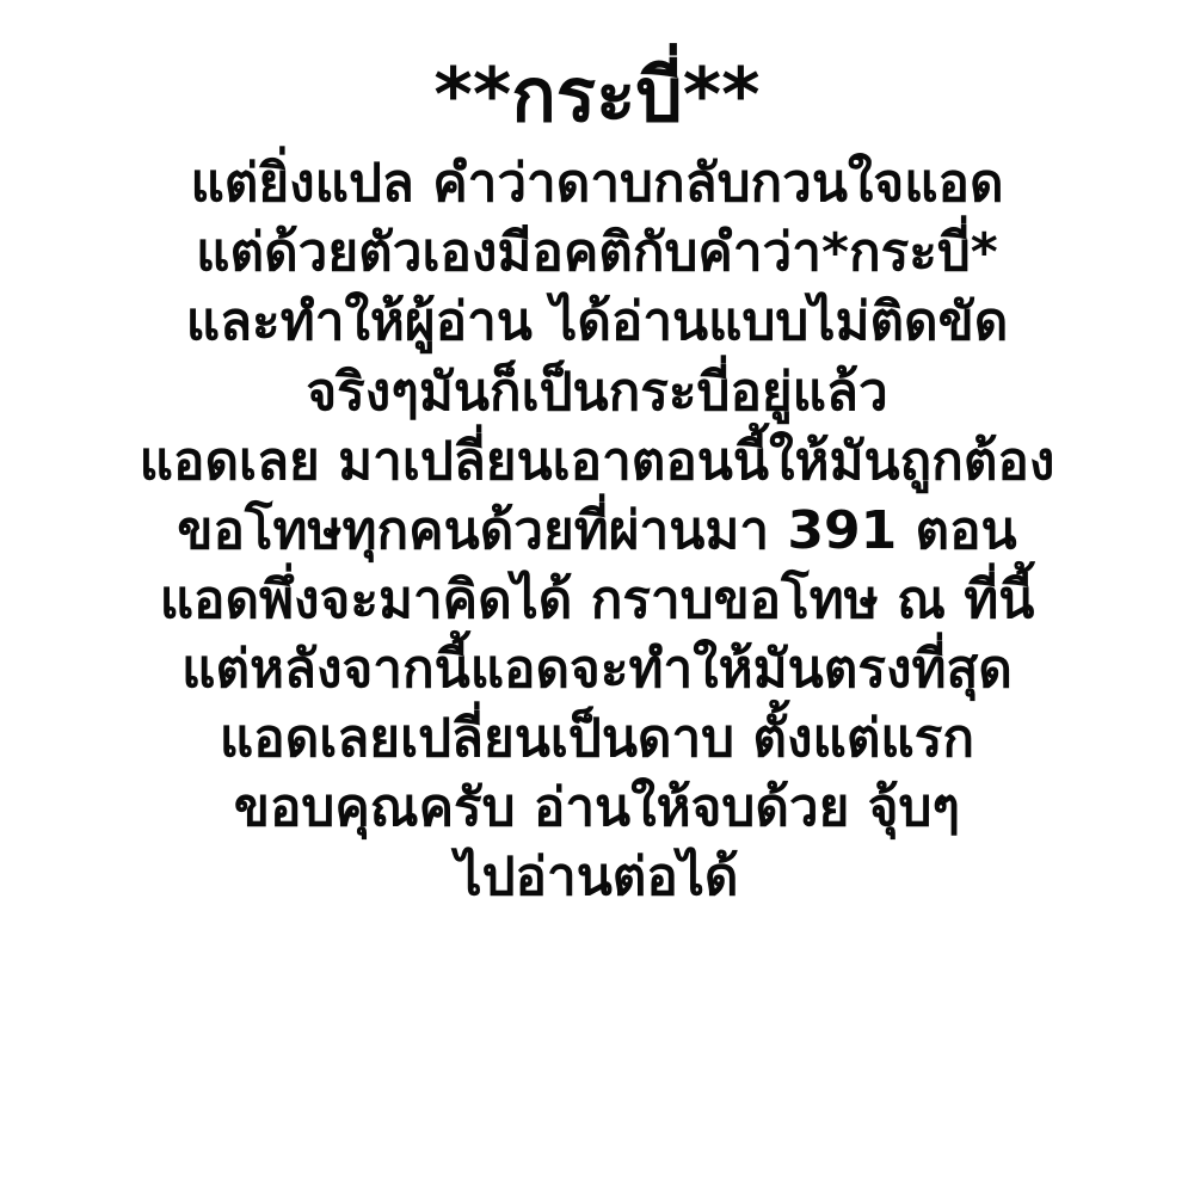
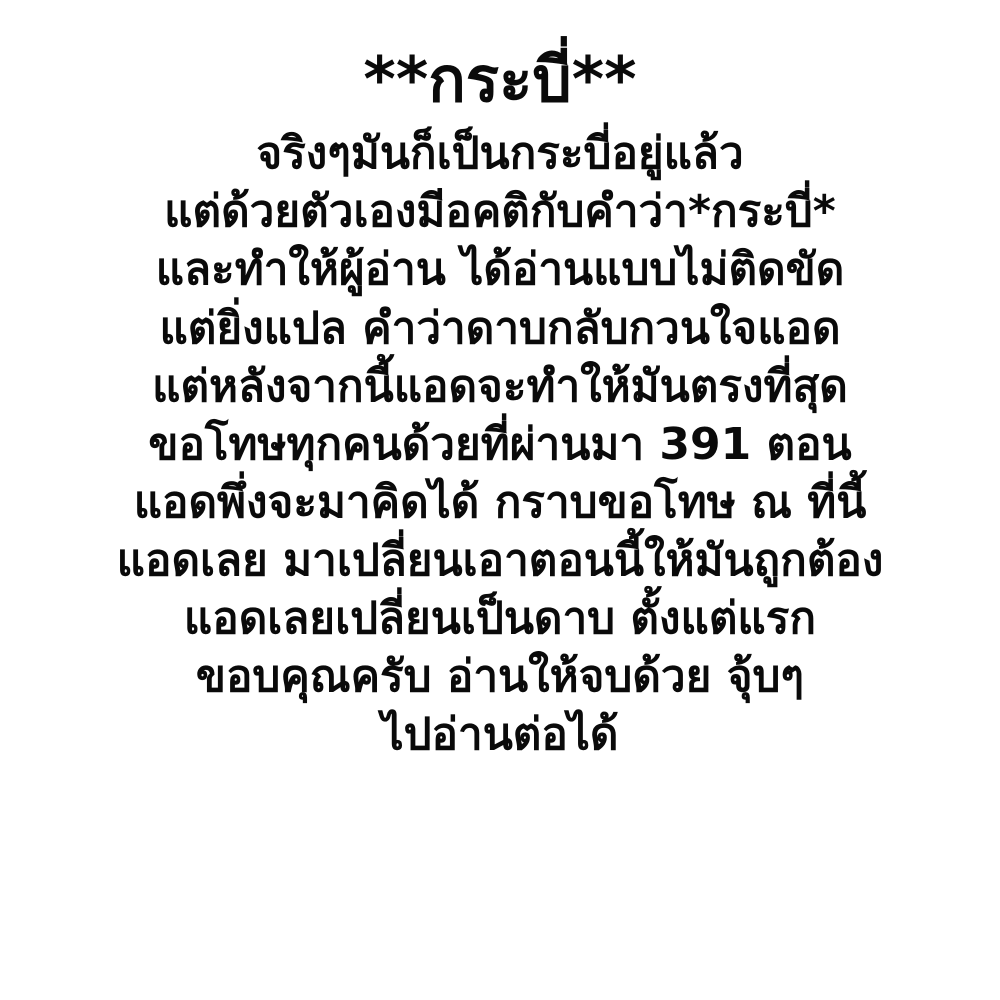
  **กระบี่**
- แต่ยิ่งแปล คำว่าดาบกลับกวนใจแอด
+ จริงๆมันก็เป็นกระบี่อยู่แล้ว
  แต่ด้วยตัวเองมีอคติกับคำว่า*กระบี่*
  และทำให้ผู้อ่าน ได้อ่านแบบไม่ติดขัด
- จริงๆมันก็เป็นกระบี่อยู่แล้ว
+ แต่ยิ่งแปล คำว่าดาบกลับกวนใจแอด
- แอดเลย มาเปลี่ยนเอาตอนนี้ให้มันถูกต้อง
+ แต่หลังจากนี้แอดจะทำให้มันตรงที่สุด
  ขอโทษทุกคนด้วยที่ผ่านมา 391 ตอน
  แอดพึ่งจะมาคิดได้ กราบขอโทษ ณ ที่นี้
- แต่หลังจากนี้แอดจะทำให้มันตรงที่สุด
+ แอดเลย มาเปลี่ยนเอาตอนนี้ให้มันถูกต้อง
  แอดเลยเปลี่ยนเป็นดาบ ตั้งแต่แรก
  ขอบคุณครับ อ่านให้จบด้วย จุ้บๆ
  ไปอ่านต่อได้
